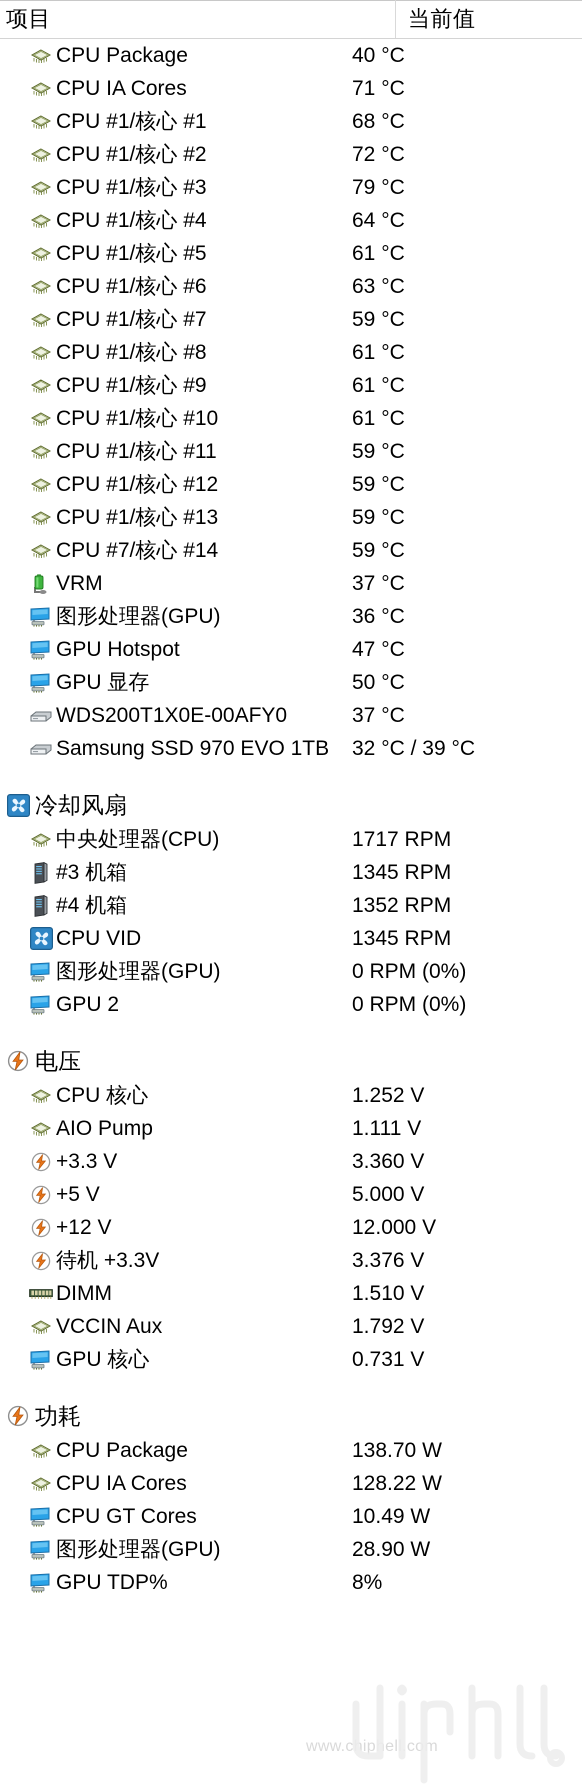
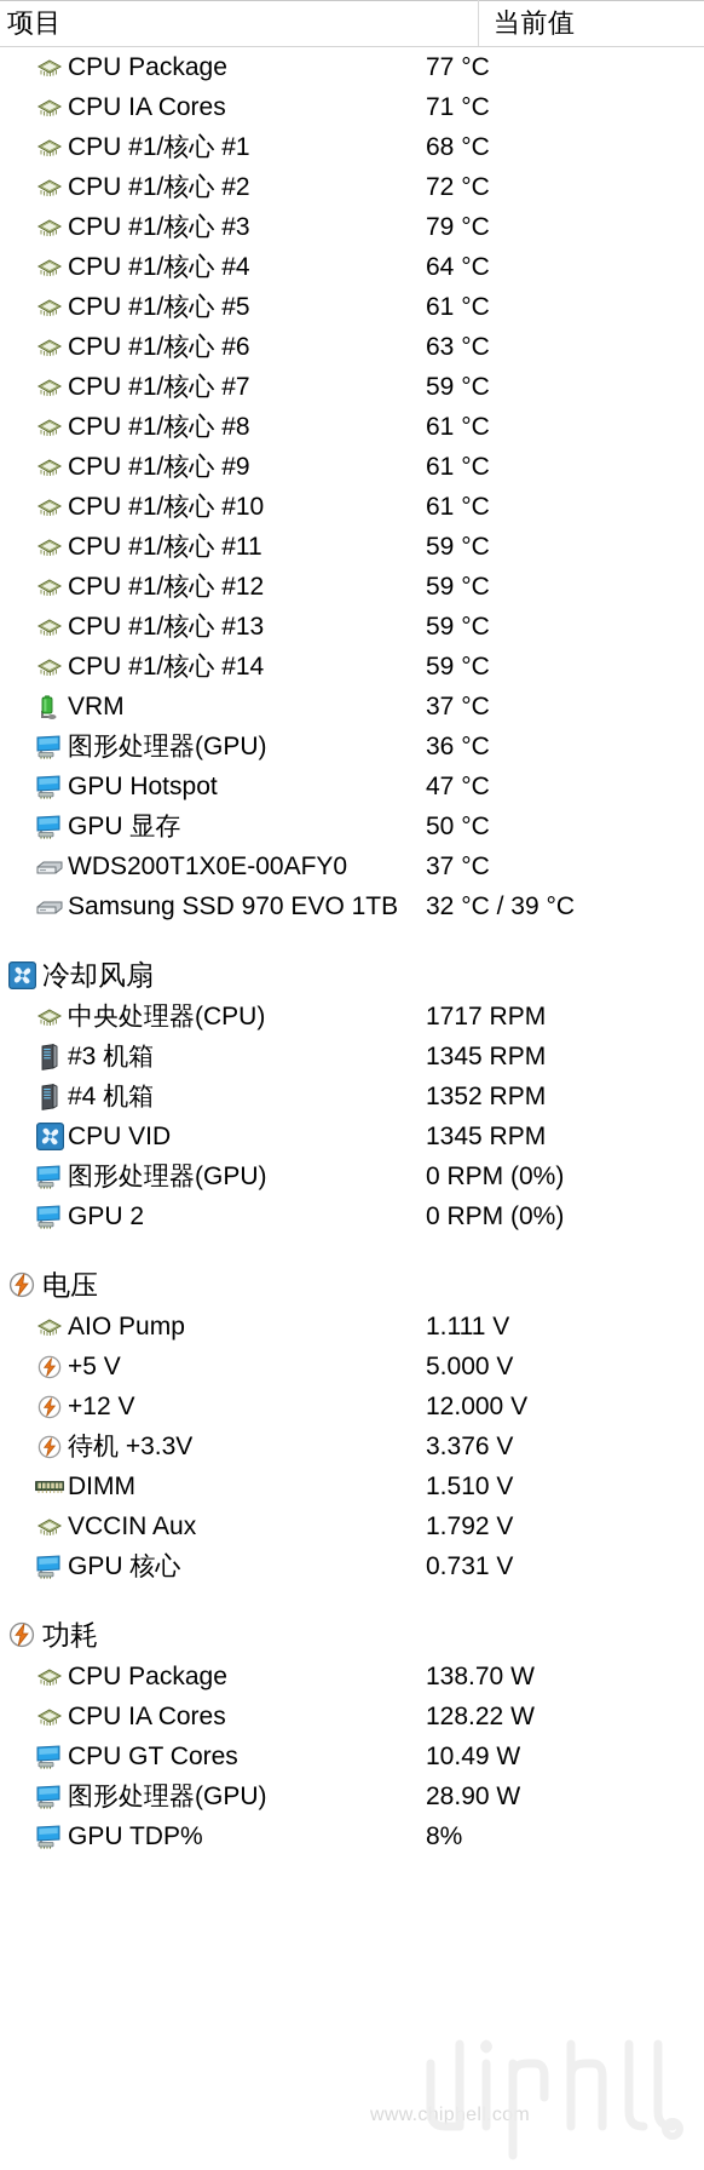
  项目
  当前值
  CPU Package
- 40 °C
+ 77 °C
  CPU IA Cores
  71 °C
  CPU #1/核心 #1
  68 °C
  CPU #1/核心 #2
  72 °C
  CPU #1/核心 #3
  79 °C
  CPU #1/核心 #4
  64 °C
  CPU #1/核心 #5
  61 °C
  CPU #1/核心 #6
  63 °C
  CPU #1/核心 #7
  59 °C
  CPU #1/核心 #8
  61 °C
  CPU #1/核心 #9
  61 °C
  CPU #1/核心 #10
  61 °C
  CPU #1/核心 #11
  59 °C
  CPU #1/核心 #12
  59 °C
  CPU #1/核心 #13
  59 °C
- CPU #7/核心 #14
+ CPU #1/核心 #14
  59 °C
  VRM
  37 °C
  图形处理器(GPU)
  36 °C
  GPU Hotspot
  47 °C
  GPU 显存
  50 °C
  WDS200T1X0E-00AFY0
  37 °C
  Samsung SSD 970 EVO 1TB
  32 °C / 39 °C
  冷却风扇
  中央处理器(CPU)
  1717 RPM
  #3 机箱
  1345 RPM
  #4 机箱
  1352 RPM
  CPU VID
  1345 RPM
  图形处理器(GPU)
  0 RPM (0%)
  GPU 2
  0 RPM (0%)
  电压
- CPU 核心
- 1.252 V
  AIO Pump
  1.111 V
- +3.3 V
- 3.360 V
  +5 V
  5.000 V
  +12 V
  12.000 V
  待机 +3.3V
  3.376 V
  DIMM
  1.510 V
  VCCIN Aux
  1.792 V
  GPU 核心
  0.731 V
  功耗
  CPU Package
  138.70 W
  CPU IA Cores
  128.22 W
  CPU GT Cores
  10.49 W
  图形处理器(GPU)
  28.90 W
  GPU TDP%
  8%
  www.chiphell.com
